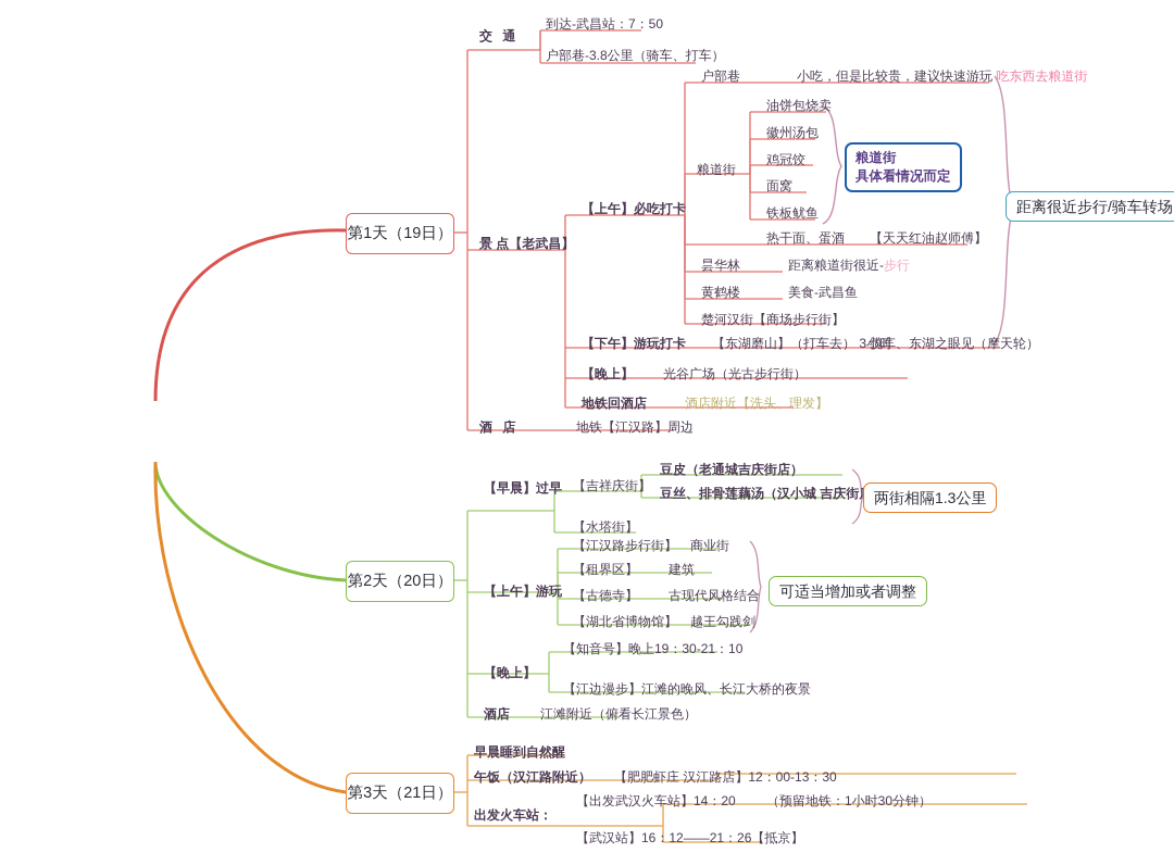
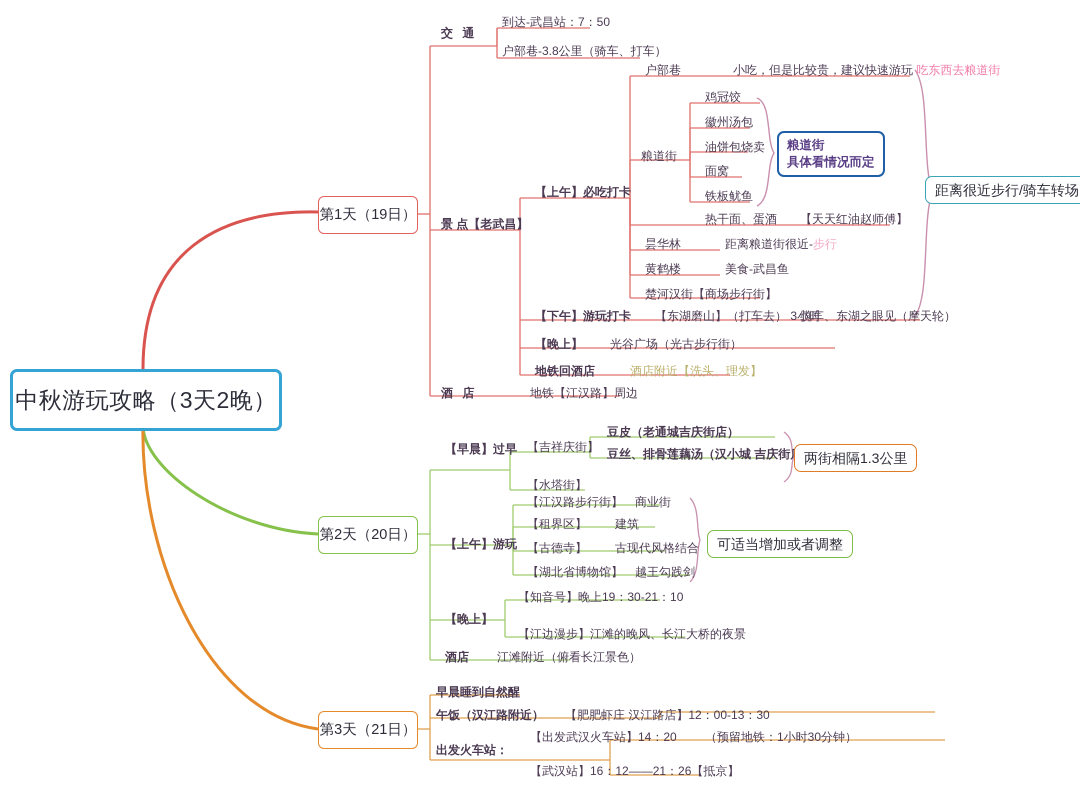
+ 中秋游玩攻略（3天2晚）
  第1天（19日）
  第2天（20日）
  第3天（21日）
  交 通
  到达-武昌站：7：50
  户部巷-3.8公里（骑车、打车）
  景 点【老武昌】
  【上午】必吃打卡
  户部巷
  小吃，但是比较贵，建议快速游玩 吃东西去粮道街
  粮道街
- 油饼包烧卖
+ 鸡冠饺
  徽州汤包
- 鸡冠饺
+ 油饼包烧卖
  面窝
  铁板鱿鱼
  粮道街
  具体看情况而定
  热干面、蛋酒
  【天天红油赵师傅】
  昙华林
  距离粮道街很近-步行
  黄鹤楼
  美食-武昌鱼
  楚河汉街【商场步行街】
  【下午】游玩打卡
  【东湖磨山】（打车去） 3小时
  缆车、东湖之眼见（摩天轮）
  【晚上】
  光谷广场（光古步行街）
  地铁回酒店
  酒店附近【洗头、理发】
  酒 店
  地铁【江汉路】周边
  距离很近步行/骑车转场
  【早晨】过早
  【吉祥庆街】
  【水塔街】
  豆皮（老通城吉庆街店）
  豆丝、排骨莲藕汤（汉小城 吉庆街
  两街相隔1.3公里
  【上午】游玩
  【江汉路步行街】
  商业街
  【租界区】
  建筑
  【古德寺】
  古现代风格结合
  【湖北省博物馆】
  越王勾践剑
  可适当增加或者调整
  【晚上】
  【知音号】晚上19：30-21：10
  【江边漫步】江滩的晚风、长江大桥的夜景
  酒店
  江滩附近（俯看长江景色）
  早晨睡到自然醒
  午饭（汉江路附近）
  【肥肥虾庄 汉江路店】12：00-13：30
  出发火车站：
  【出发武汉火车站】14：20
  （预留地铁：1小时30分钟）
  【武汉站】16：12——21：26【抵京】
